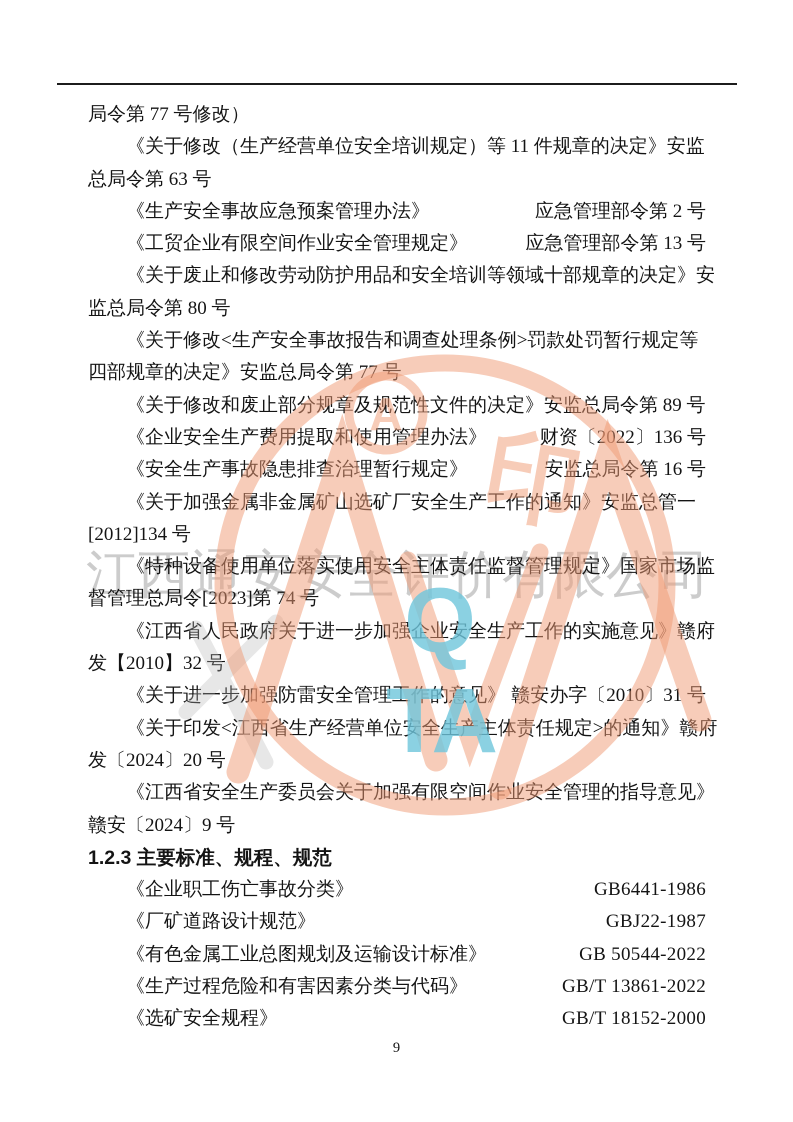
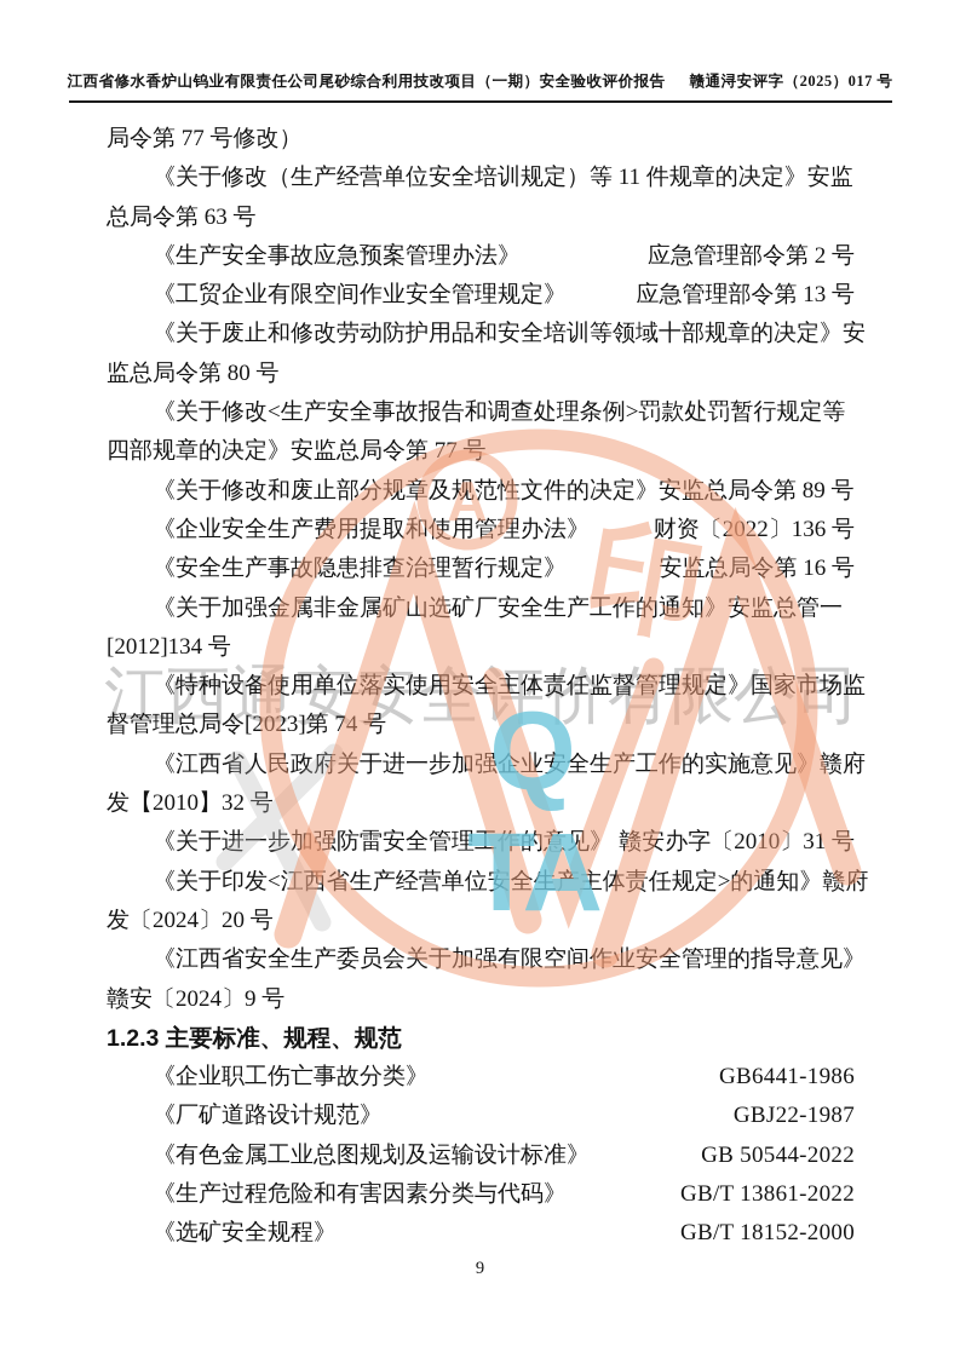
  江西通安安全评价有限公司
+ 江西省修水香炉山钨业有限责任公司尾砂综合利用技改项目（一期）安全验收评价报告 赣通浔安评字（2025）017 号
  局令第 77 号修改）
  《关于修改（生产经营单位安全培训规定）等 11 件规章的决定》安监
  总局令第 63 号
  《生产安全事故应急预案管理办法》
  应急管理部令第 2 号
  《工贸企业有限空间作业安全管理规定》
  应急管理部令第 13 号
  《关于废止和修改劳动防护用品和安全培训等领域十部规章的决定》安
  监总局令第 80 号
  《关于修改<生产安全事故报告和调查处理条例>罚款处罚暂行规定等
  四部规章的决定》安监总局令第 77 号
  《关于修改和废止部分规章及规范性文件的决定》安监总局令第 89 号
  《企业安全生产费用提取和使用管理办法》
  财资〔2022〕136 号
  《安全生产事故隐患排查治理暂行规定》
  安监总局令第 16 号
  《关于加强金属非金属矿山选矿厂安全生产工作的通知》安监总管一
  [2012]134 号
  《特种设备使用单位落实使用安全主体责任监督管理规定》国家市场监
  督管理总局令[2023]第 74 号
  《江西省人民政府关于进一步加强企业安全生产工作的实施意见》赣府
  发【2010】32 号
  《关于进一步加强防雷安全管理工作的意见》
  赣安办字〔2010〕31 号
  《关于印发<江西省生产经营单位安全生产主体责任规定>的通知》赣府
  发〔2024〕20 号
  《江西省安全生产委员会关于加强有限空间作业安全管理的指导意见》
  赣安〔2024〕9 号
  1.2.3 主要标准、规程、规范
  《企业职工伤亡事故分类》
  GB6441-1986
  《厂矿道路设计规范》
  GBJ22-1987
  《有色金属工业总图规划及运输设计标准》
  GB 50544-2022
  《生产过程危险和有害因素分类与代码》
  GB/T 13861-2022
  《选矿安全规程》
  GB/T 18152-2000
  9
  A
  Q
  TA
